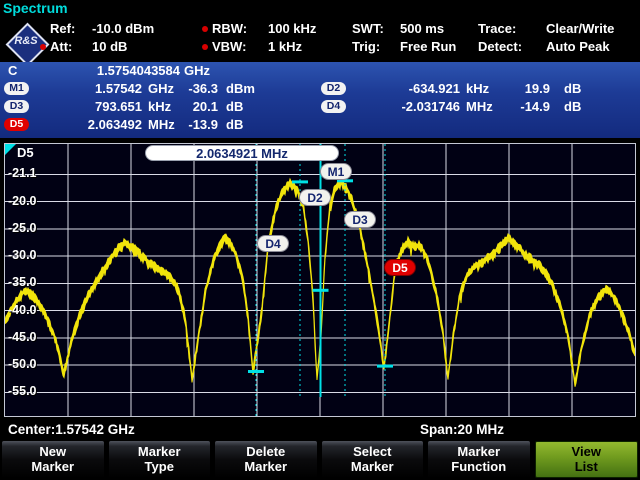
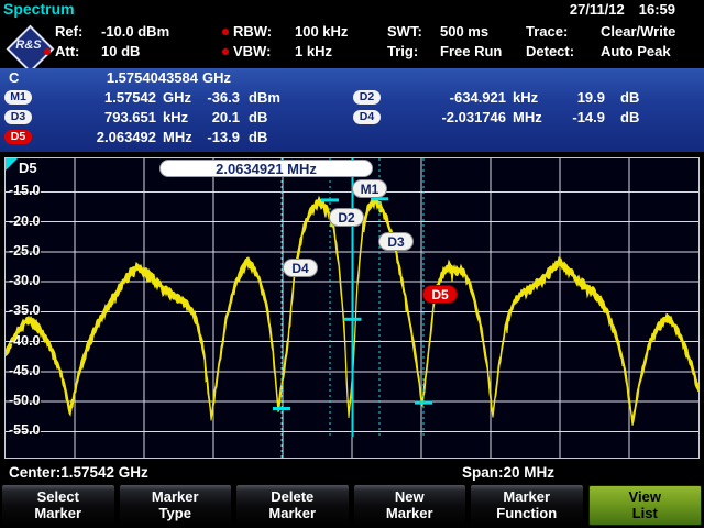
  Spectrum
+ 27/11/12
+ 16:59
  R&S
  Ref:
  -10.0 dBm
  Att:
  10 dB
  RBW:
  100 kHz
  VBW:
  1 kHz
  SWT:
  500 ms
  Trig:
  Free Run
  Trace:
  Clear/Write
  Detect:
  Auto Peak
  C
  1.5754043584
  GHz
  M1
  1.57542
  GHz
  -36.3
  dBm
  D2
  -634.921
  kHz
  19.9
  dB
  D3
  793.651
  kHz
  20.1
  dB
  D4
  -2.031746
  MHz
  -14.9
  dB
  D5
  2.063492
  MHz
  -13.9
  dB
- -21.1
+ -15.0
  -20.0
  -25.0
  -30.0
  -35.0
  -40.0
  -45.0
  -50.0
  -55.0
  M1
  D2
  D3
  D4
  D5
  D5
  2.0634921 MHz
  Center:1.57542 GHz
  Span:20 MHz
- New
+ Select
  Marker
  Marker
  Type
  Delete
  Marker
- Select
+ New
  Marker
  Marker
  Function
  View
  List
